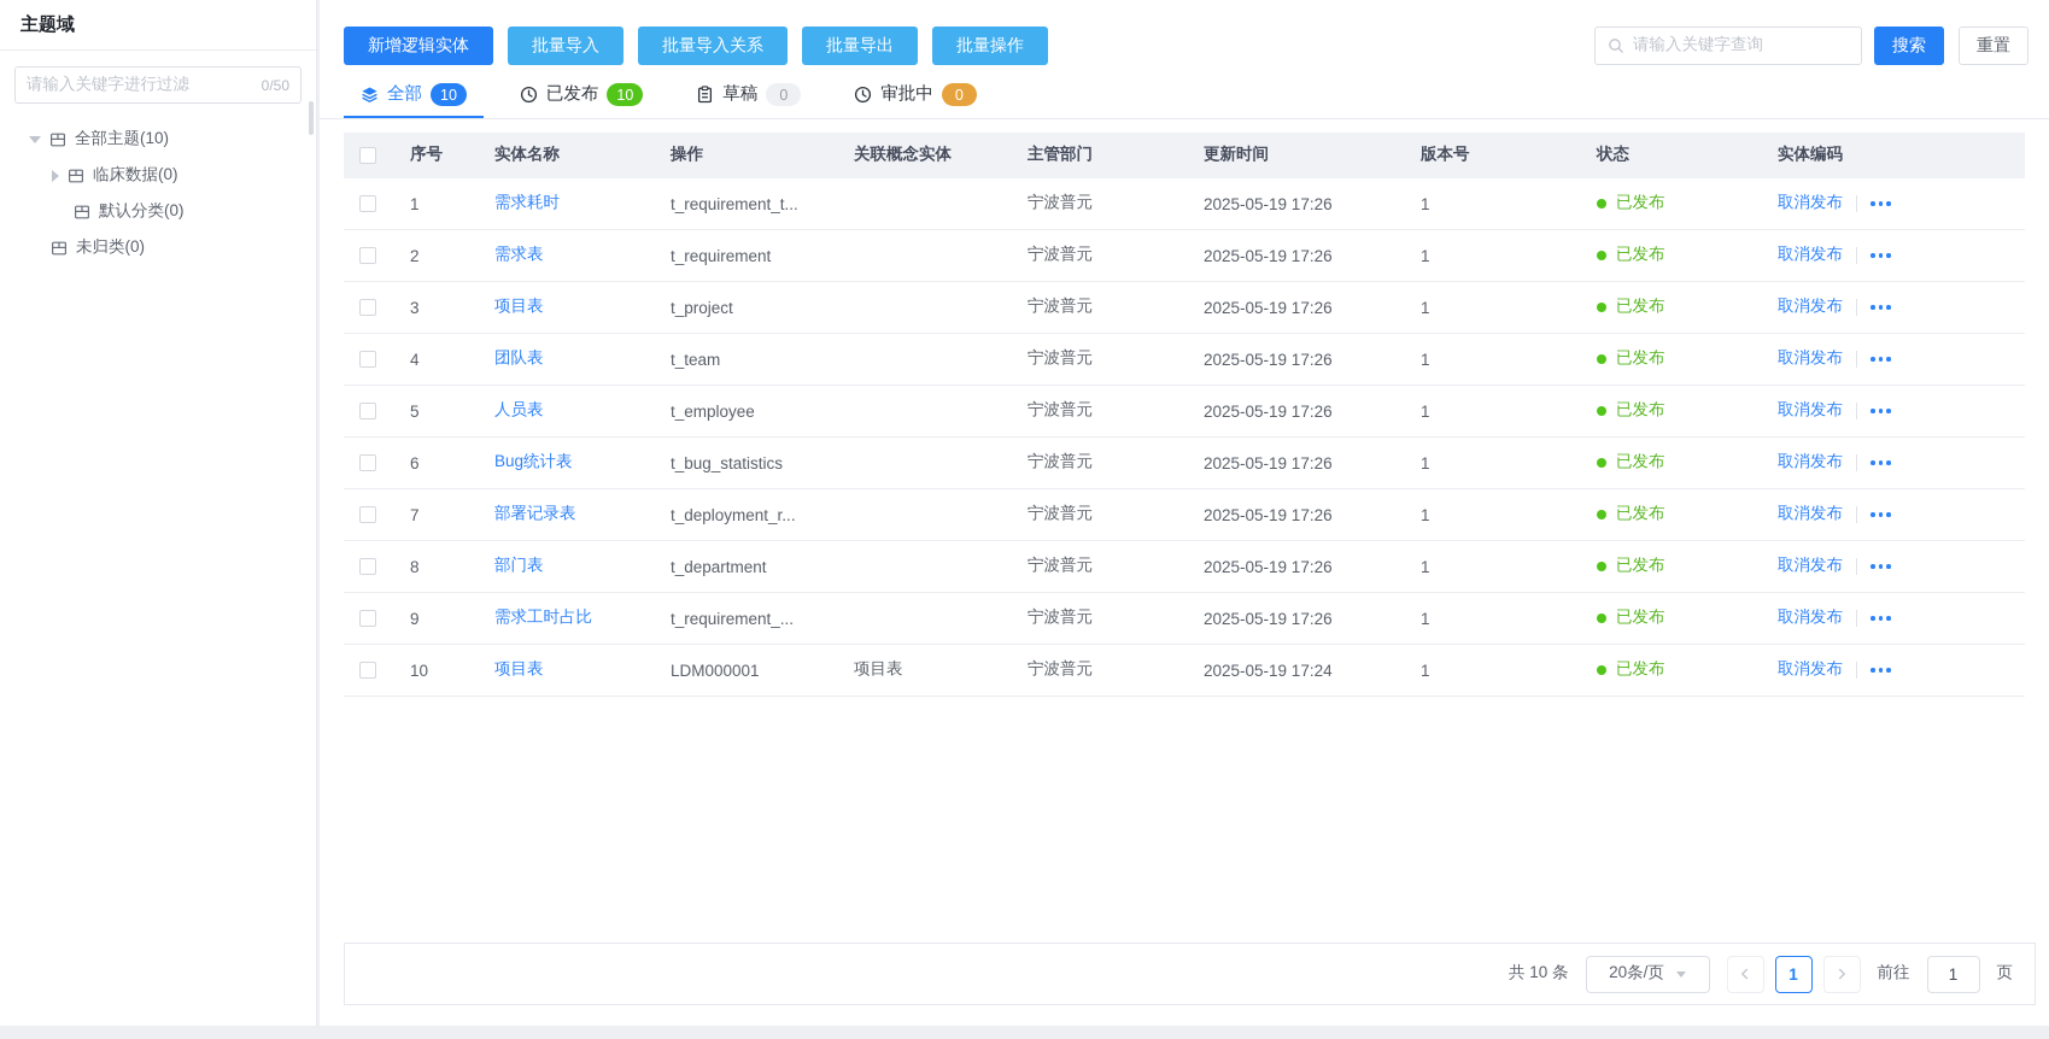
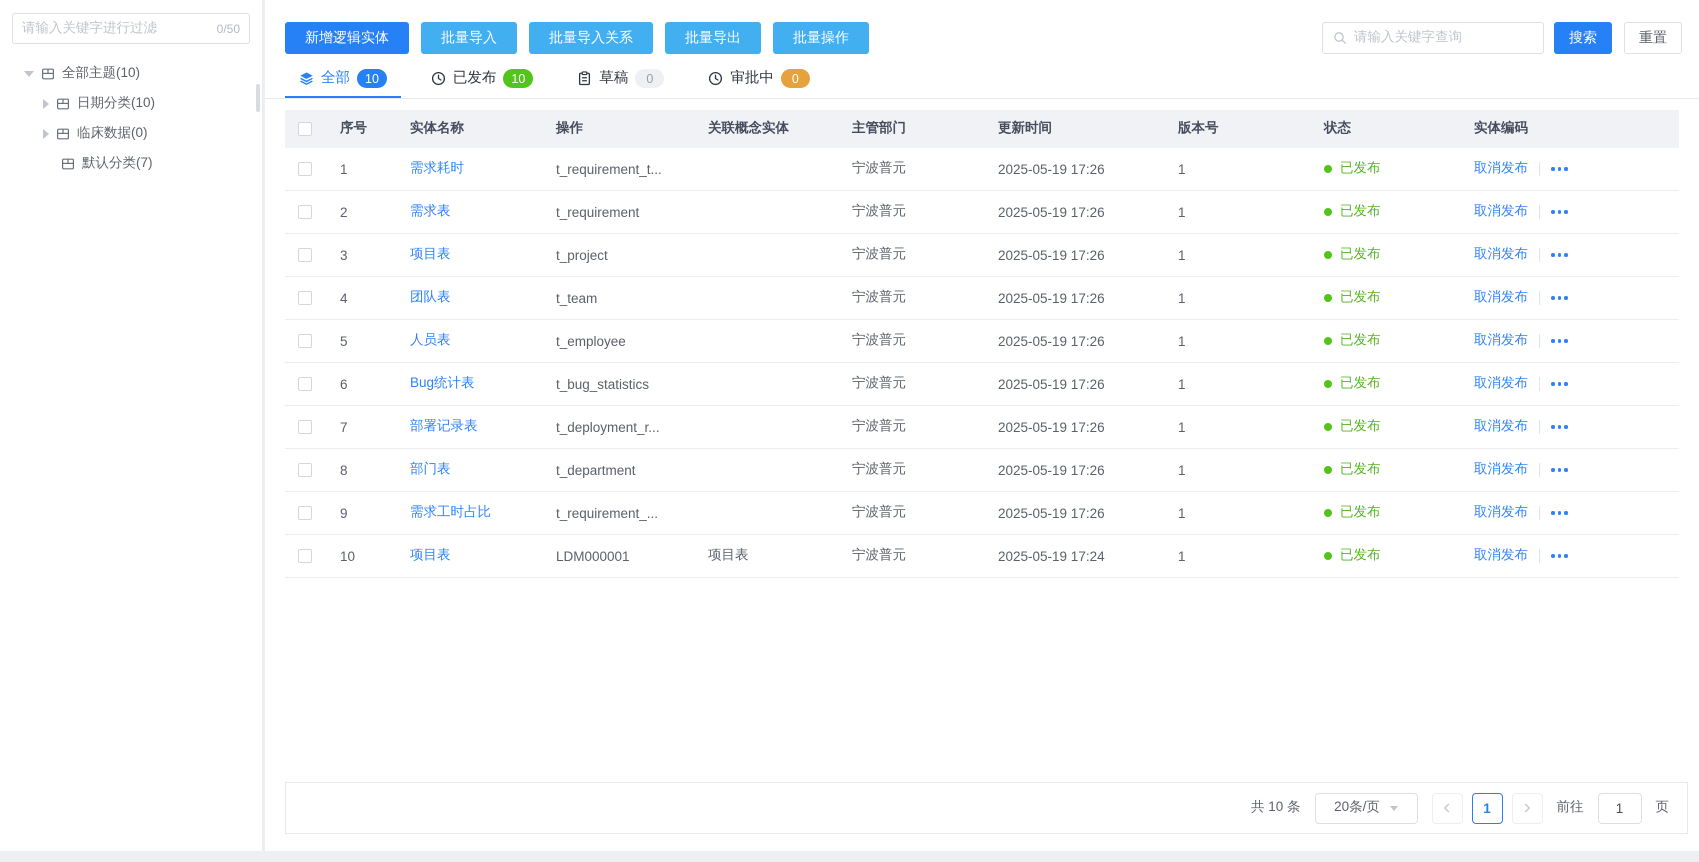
- 主题域
  请输入关键字进行过滤
  0/50
  全部主题(10)
+ 日期分类(10)
  临床数据(0)
- 默认分类(0)
+ 默认分类(7)
- 未归类(0)
  新增逻辑实体
  批量导入
  批量导入关系
  批量导出
  批量操作
  请输入关键字查询
  搜索
  重置
  全部
  10
  已发布
  10
  草稿
  0
  审批中
  0
  序号
  实体名称
  操作
  关联概念实体
  主管部门
  更新时间
  版本号
  状态
  实体编码
  1
  需求耗时
  t_requirement_t...
  宁波普元
  2025-05-19 17:26
  1
  已发布
  取消发布
  2
  需求表
  t_requirement
  宁波普元
  2025-05-19 17:26
  1
  已发布
  取消发布
  3
  项目表
  t_project
  宁波普元
  2025-05-19 17:26
  1
  已发布
  取消发布
  4
  团队表
  t_team
  宁波普元
  2025-05-19 17:26
  1
  已发布
  取消发布
  5
  人员表
  t_employee
  宁波普元
  2025-05-19 17:26
  1
  已发布
  取消发布
  6
  Bug统计表
  t_bug_statistics
  宁波普元
  2025-05-19 17:26
  1
  已发布
  取消发布
  7
  部署记录表
  t_deployment_r...
  宁波普元
  2025-05-19 17:26
  1
  已发布
  取消发布
  8
  部门表
  t_department
  宁波普元
  2025-05-19 17:26
  1
  已发布
  取消发布
  9
  需求工时占比
  t_requirement_...
  宁波普元
  2025-05-19 17:26
  1
  已发布
  取消发布
  10
  项目表
  LDM000001
  项目表
  宁波普元
  2025-05-19 17:24
  1
  已发布
  取消发布
  共 10 条
  20条/页
  1
  前往
  1
  页
